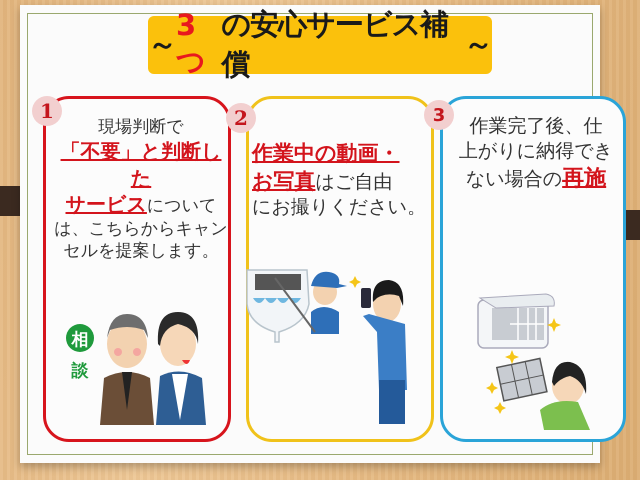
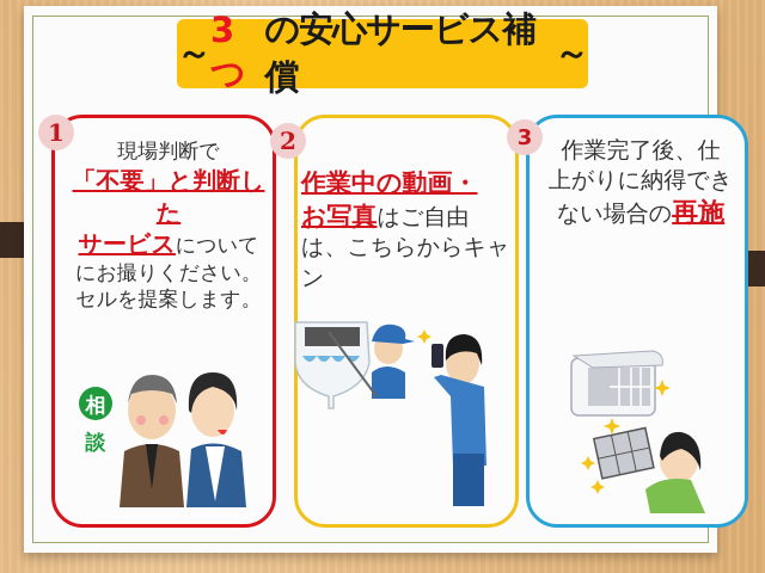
  ～
  3つ
  の安心サービス補償
  ～
  1
  現場判断で
  「不要」と判断した
  サービスについて
- は、こちらからキャン
+ にお撮りください。
  セルを提案します。
  相
  談
  2
  作業中の動画・
  お写真はご自由
- にお撮りください。
+ は、こちらからキャン
  3
  作業完了後、仕
  上がりに納得でき
  ない場合の再施
